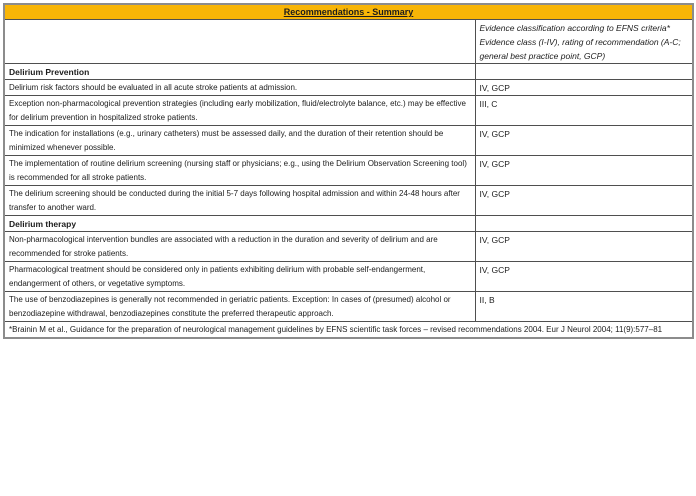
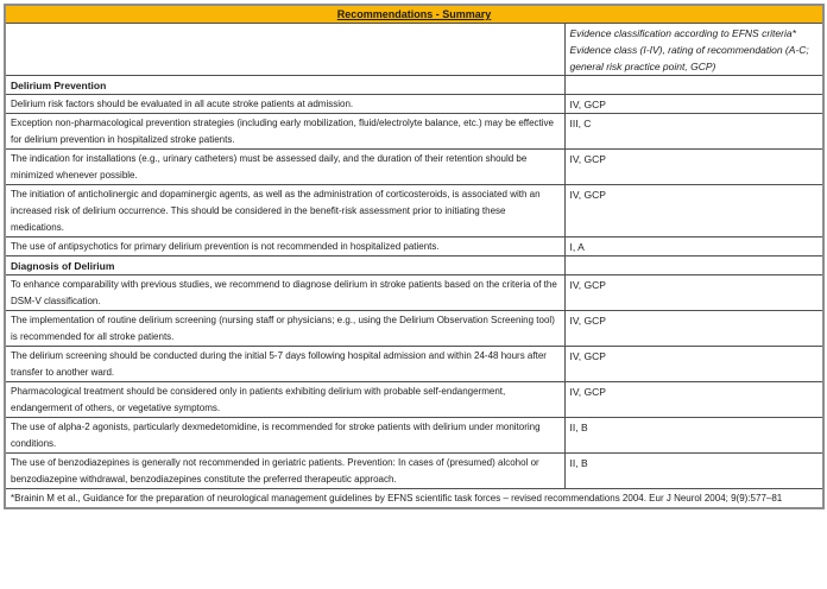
  Recommendations - Summary
- 	Evidence classification according to EFNS criteria* Evidence class (I-IV), rating of recommendation (A-C; general best practice point, GCP)
+ 	Evidence classification according to EFNS criteria* Evidence class (I-IV), rating of recommendation (A-C; general risk practice point, GCP)
  Delirium Prevention
  Delirium risk factors should be evaluated in all acute stroke patients at admission.	IV, GCP
  Exception non-pharmacological prevention strategies (including early mobilization, fluid/electrolyte balance, etc.) may be effective for delirium prevention in hospitalized stroke patients.	III, C
  The indication for installations (e.g., urinary catheters) must be assessed daily, and the duration of their retention should be minimized whenever possible.	IV, GCP
+ The initiation of anticholinergic and dopaminergic agents, as well as the administration of corticosteroids, is associated with an increased risk of delirium occurrence. This should be considered in the benefit-risk assessment prior to initiating these medications.	IV, GCP
+ The use of antipsychotics for primary delirium prevention is not recommended in hospitalized patients.	I, A
+ Diagnosis of Delirium
+ To enhance comparability with previous studies, we recommend to diagnose delirium in stroke patients based on the criteria of the DSM-V classification.	IV, GCP
  The implementation of routine delirium screening (nursing staff or physicians; e.g., using the Delirium Observation Screening tool) is recommended for all stroke patients.	IV, GCP
  The delirium screening should be conducted during the initial 5-7 days following hospital admission and within 24-48 hours after transfer to another ward.	IV, GCP
- Delirium therapy
- Non-pharmacological intervention bundles are associated with a reduction in the duration and severity of delirium and are recommended for stroke patients.	IV, GCP
  Pharmacological treatment should be considered only in patients exhibiting delirium with probable self-endangerment, endangerment of others, or vegetative symptoms.	IV, GCP
+ The use of alpha-2 agonists, particularly dexmedetomidine, is recommended for stroke patients with delirium under monitoring conditions.	II, B
- The use of benzodiazepines is generally not recommended in geriatric patients. Exception: In cases of (presumed) alcohol or benzodiazepine withdrawal, benzodiazepines constitute the preferred therapeutic approach.	II, B
+ The use of benzodiazepines is generally not recommended in geriatric patients. Prevention: In cases of (presumed) alcohol or benzodiazepine withdrawal, benzodiazepines constitute the preferred therapeutic approach.	II, B
- *Brainin M et al., Guidance for the preparation of neurological management guidelines by EFNS scientific task forces – revised recommendations 2004. Eur J Neurol 2004; 11(9):577–81
+ *Brainin M et al., Guidance for the preparation of neurological management guidelines by EFNS scientific task forces – revised recommendations 2004. Eur J Neurol 2004; 9(9):577–81
